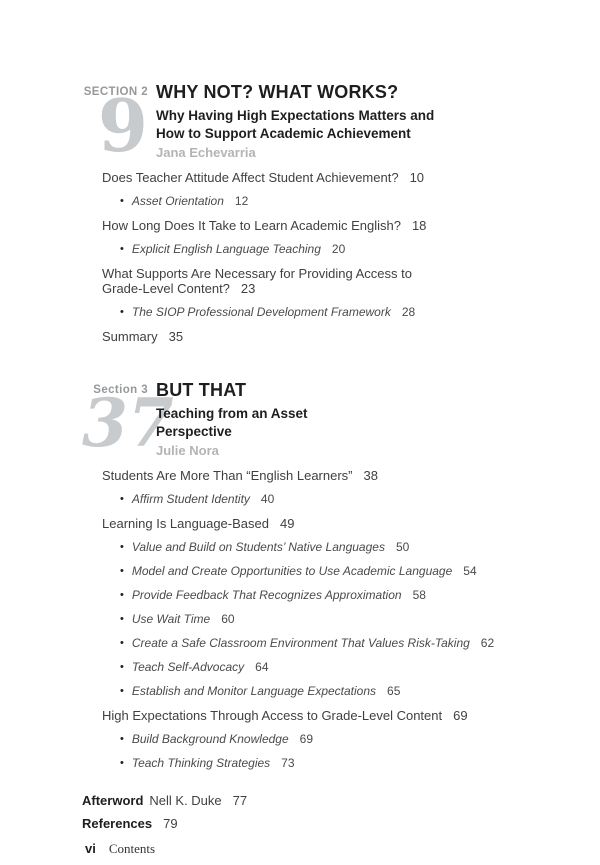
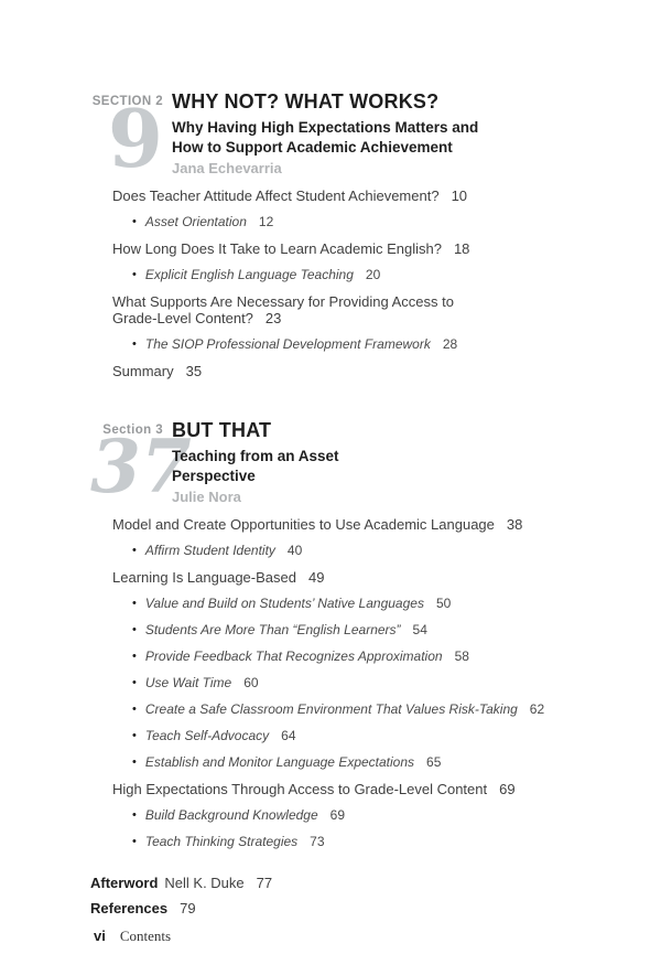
  SECTION 2
  9
  WHY NOT? WHAT WORKS?
  Why Having High Expectations Matters and
  How to Support Academic Achievement
  Jana Echevarria
  Does Teacher Attitude Affect Student Achievement? 10
  • Asset Orientation 12
  How Long Does It Take to Learn Academic English? 18
  • Explicit English Language Teaching 20
  What Supports Are Necessary for Providing Access to
  Grade-Level Content? 23
  • The SIOP Professional Development Framework 28
  Summary 35
  Section 3
  37
  BUT THAT
  Teaching from an Asset
  Perspective
  Julie Nora
- Students Are More Than “English Learners” 38
+ Model and Create Opportunities to Use Academic Language 38
  • Affirm Student Identity 40
  Learning Is Language-Based 49
  • Value and Build on Students’ Native Languages 50
- • Model and Create Opportunities to Use Academic Language 54
+ • Students Are More Than “English Learners” 54
  • Provide Feedback That Recognizes Approximation 58
  • Use Wait Time 60
  • Create a Safe Classroom Environment That Values Risk-Taking 62
  • Teach Self-Advocacy 64
  • Establish and Monitor Language Expectations 65
  High Expectations Through Access to Grade-Level Content 69
  • Build Background Knowledge 69
  • Teach Thinking Strategies 73
  Afterword Nell K. Duke 77
  References 79
  vi Contents
